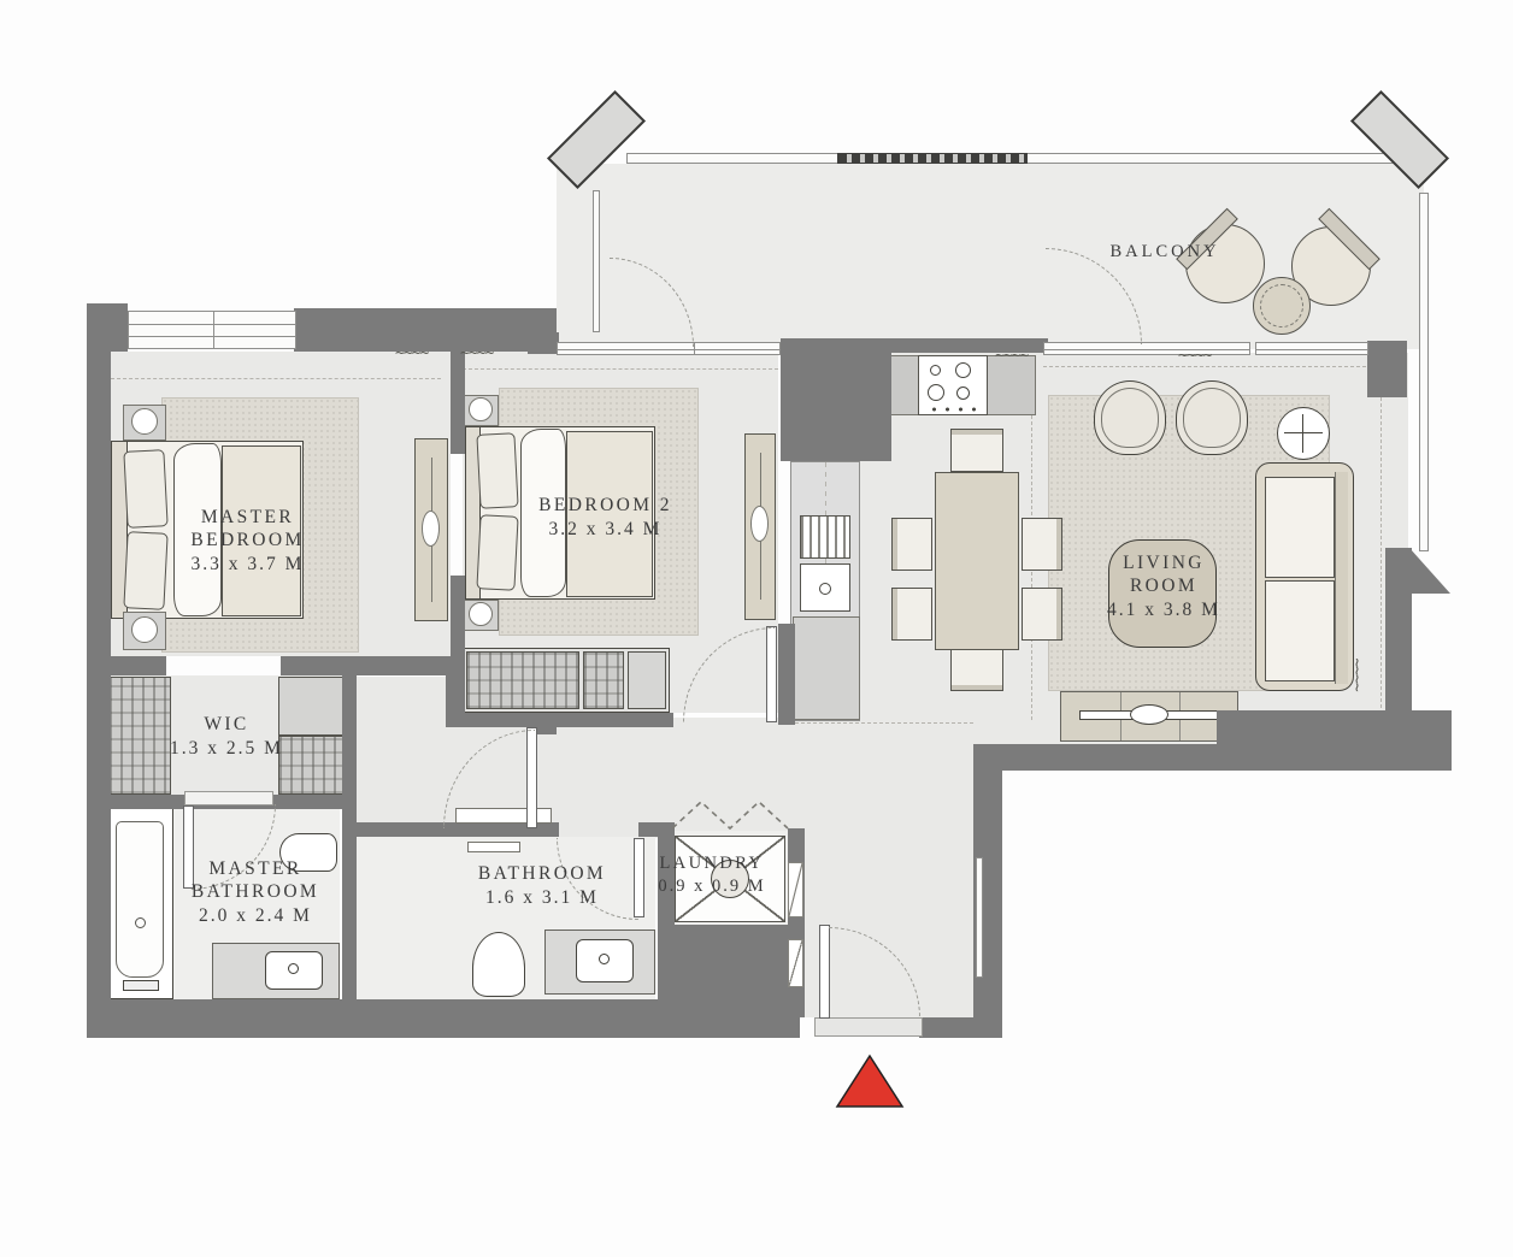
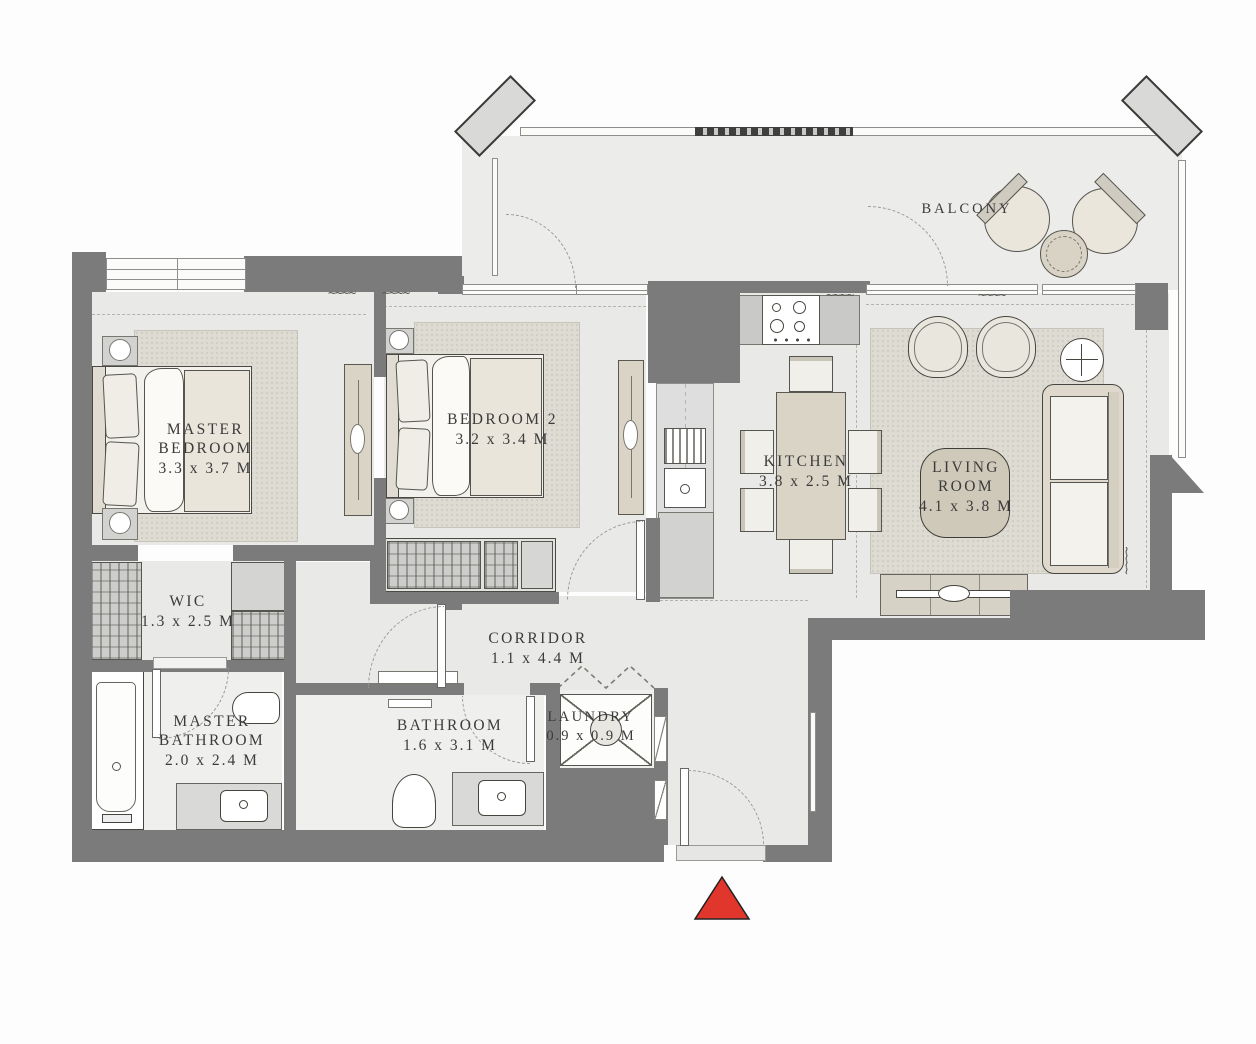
  ~~~~
  ~~~~
  ~~~~
  ~~~~
  MASTER
  BEDROOM
  3.3 x 3.7 M
  BEDROOM 2
  3.2 x 3.4 M
  WIC
  1.3 x 2.5 M
  MASTER
  BATHROOM
  2.0 x 2.4 M
  BATHROOM
  1.6 x 3.1 M
  LAUNDRY
  0.9 x 0.9 M
+ CORRIDOR
+ 1.1 x 4.4 M
+ KITCHEN
+ 3.8 x 2.5 M
  LIVING
  ROOM
  4.1 x 3.8 M
  BALCONY
